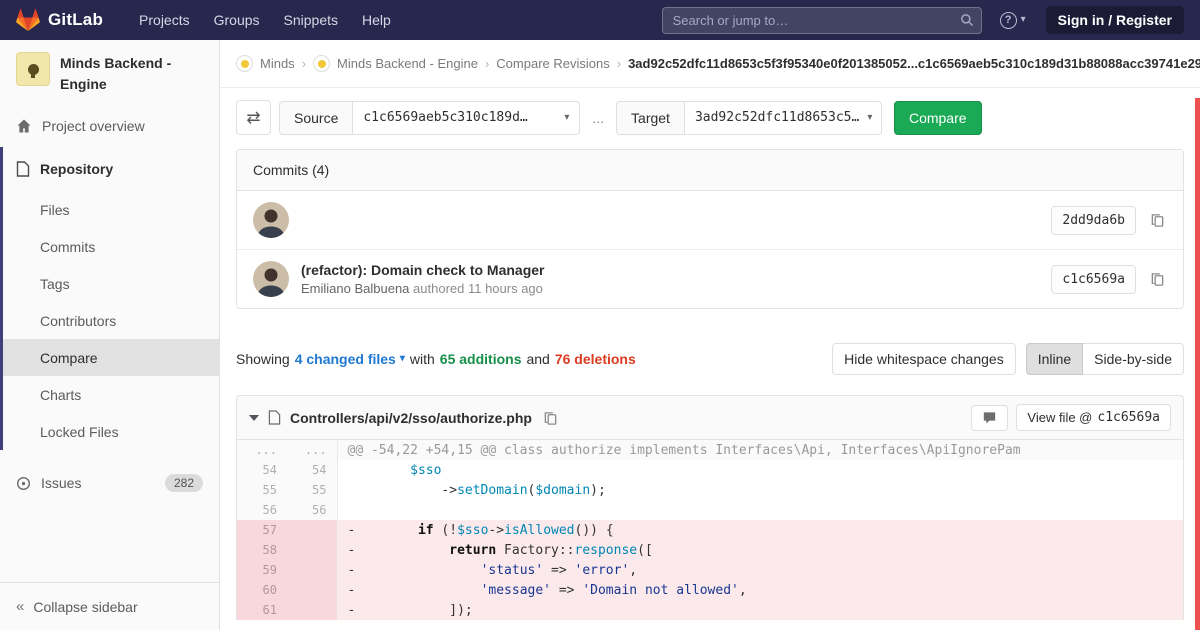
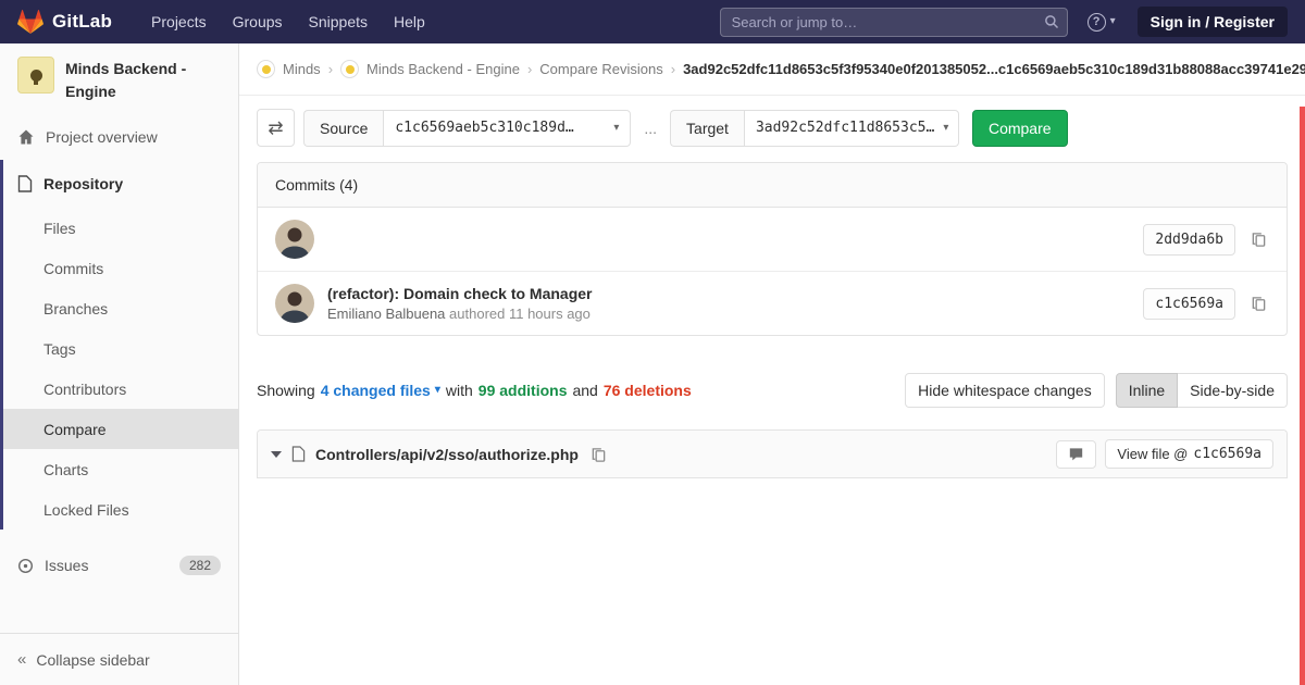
  GitLab
  Projects
  Groups
  Snippets
  Help
  Search or jump to…
  ?
  ▾
  Sign in / Register
  Minds Backend - Engine
  Project overview
  Repository
  Files
  Commits
+ Branches
  Tags
  Contributors
  Compare
  Charts
  Locked Files
  Issues
  282
  «
  Collapse sidebar
  Minds
  ›
  Minds Backend - Engine
  ›
  Compare Revisions
  ›
  3ad92c52dfc11d8653c5f3f95340e0f201385052...c1c6569aeb5c310c189d31b88088acc39741e29
  ⇄
  Source
  c1c6569aeb5c310c189d…
  ▾
  ...
  Target
  3ad92c52dfc11d8653c5…
  ▾
  Compare
  Commits (4)
  2dd9da6b
  (refactor): Domain check to Manager
  Emiliano Balbuena authored 11 hours ago
  c1c6569a
  Showing
  4 changed files
  ▾
  with
- 65 additions
+ 99 additions
  and
  76 deletions
  Hide whitespace changes
  Inline
  Side-by-side
  Controllers/api/v2/sso/authorize.php
  View file @
  c1c6569a
- ...	...	@@ -54,22 +54,15 @@ class authorize implements Interfaces\Api, Interfaces\ApiIgnorePam
- 54	54	$sso
- 55	55	->setDomain($domain);
- 56	56
- 57		- if (!$sso->isAllowed()) {
- 58		- return Factory::response([
- 59		- 'status' => 'error',
- 60		- 'message' => 'Domain not allowed',
- 61		- ]);
